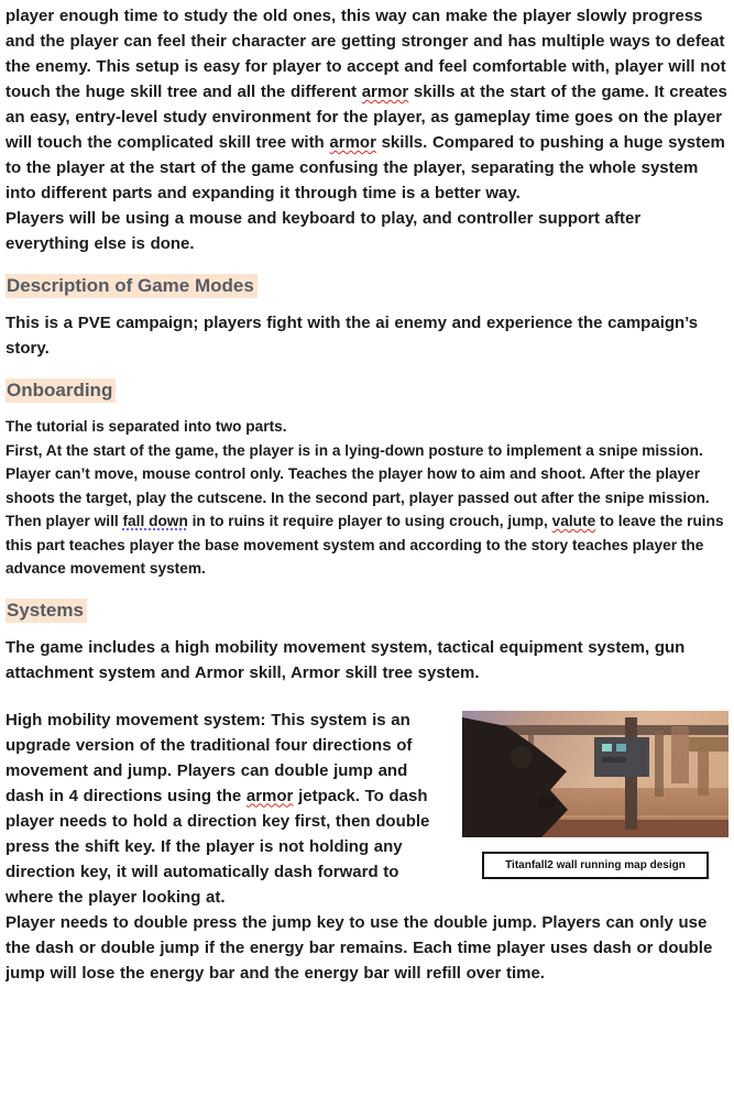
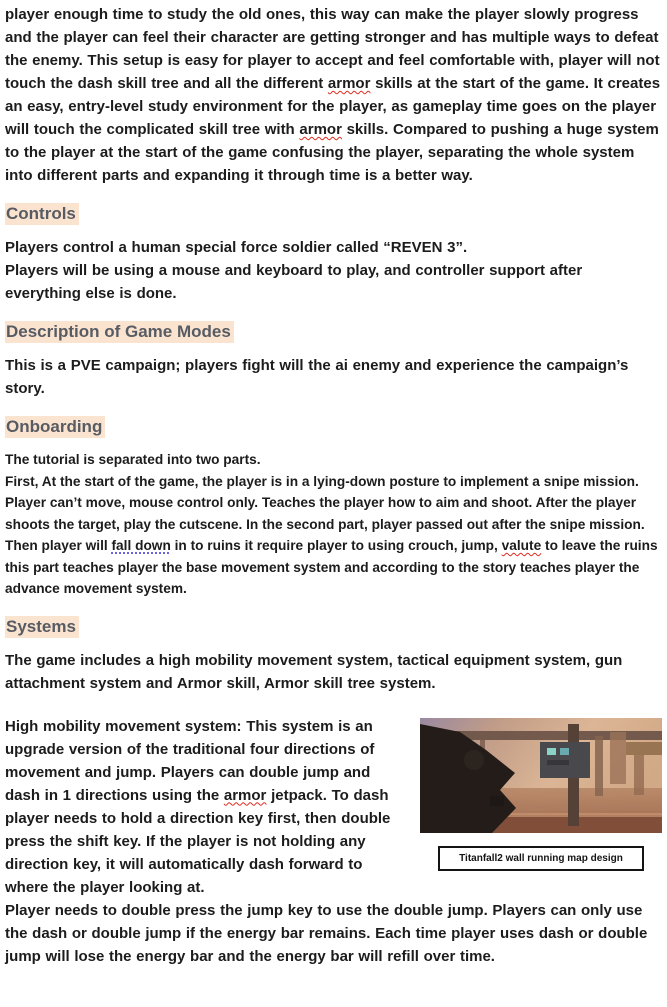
- player enough time to study the old ones, this way can make the player slowly progress and the player can feel their character are getting stronger and has multiple ways to defeat the enemy. This setup is easy for player to accept and feel comfortable with, player will not touch the huge skill tree and all the different armor skills at the start of the game. It creates an easy, entry-level study environment for the player, as gameplay time goes on the player will touch the complicated skill tree with armor skills. Compared to pushing a huge system to the player at the start of the game confusing the player, separating the whole system into different parts and expanding it through time is a better way.
+ player enough time to study the old ones, this way can make the player slowly progress and the player can feel their character are getting stronger and has multiple ways to defeat the enemy. This setup is easy for player to accept and feel comfortable with, player will not touch the dash skill tree and all the different armor skills at the start of the game. It creates an easy, entry-level study environment for the player, as gameplay time goes on the player will touch the complicated skill tree with armor skills. Compared to pushing a huge system to the player at the start of the game confusing the player, separating the whole system into different parts and expanding it through time is a better way.
+ Controls
+ Players control a human special force soldier called “REVEN 3”.
  Players will be using a mouse and keyboard to play, and controller support after everything else is done.
  Description of Game Modes
- This is a PVE campaign; players fight with the ai enemy and experience the campaign’s story.
+ This is a PVE campaign; players fight will the ai enemy and experience the campaign’s story.
  Onboarding
  The tutorial is separated into two parts.
  First, At the start of the game, the player is in a lying-down posture to implement a snipe mission. Player can’t move, mouse control only. Teaches the player how to aim and shoot. After the player shoots the target, play the cutscene. In the second part, player passed out after the snipe mission. Then player will fall down in to ruins it require player to using crouch, jump, valute to leave the ruins this part teaches player the base movement system and according to the story teaches player the advance movement system.
  Systems
  The game includes a high mobility movement system, tactical equipment system, gun attachment system and Armor skill, Armor skill tree system.
  Titanfall2 wall running map design
- High mobility movement system: This system is an upgrade version of the traditional four directions of movement and jump. Players can double jump and dash in 4 directions using the armor jetpack. To dash player needs to hold a direction key first, then double press the shift key. If the player is not holding any direction key, it will automatically dash forward to where the player looking at.
+ High mobility movement system: This system is an upgrade version of the traditional four directions of movement and jump. Players can double jump and dash in 1 directions using the armor jetpack. To dash player needs to hold a direction key first, then double press the shift key. If the player is not holding any direction key, it will automatically dash forward to where the player looking at.
  Player needs to double press the jump key to use the double jump. Players can only use the dash or double jump if the energy bar remains. Each time player uses dash or double jump will lose the energy bar and the energy bar will refill over time.
